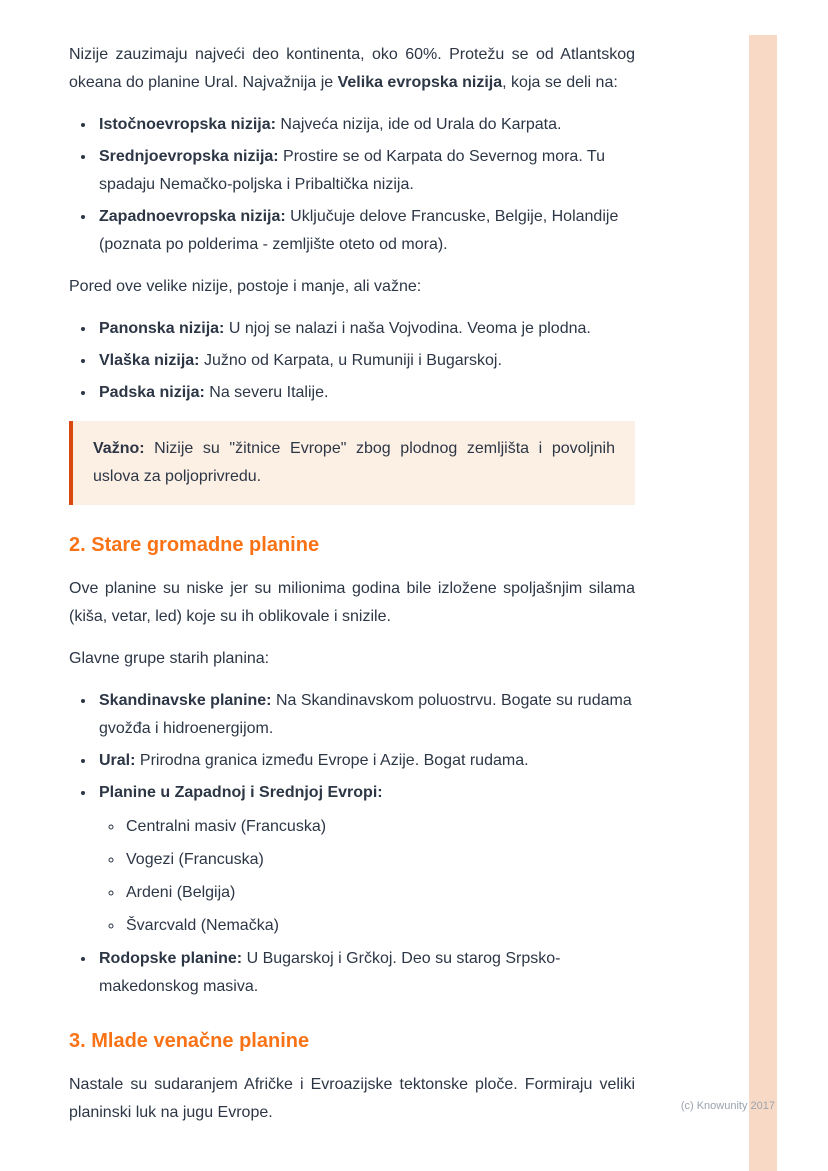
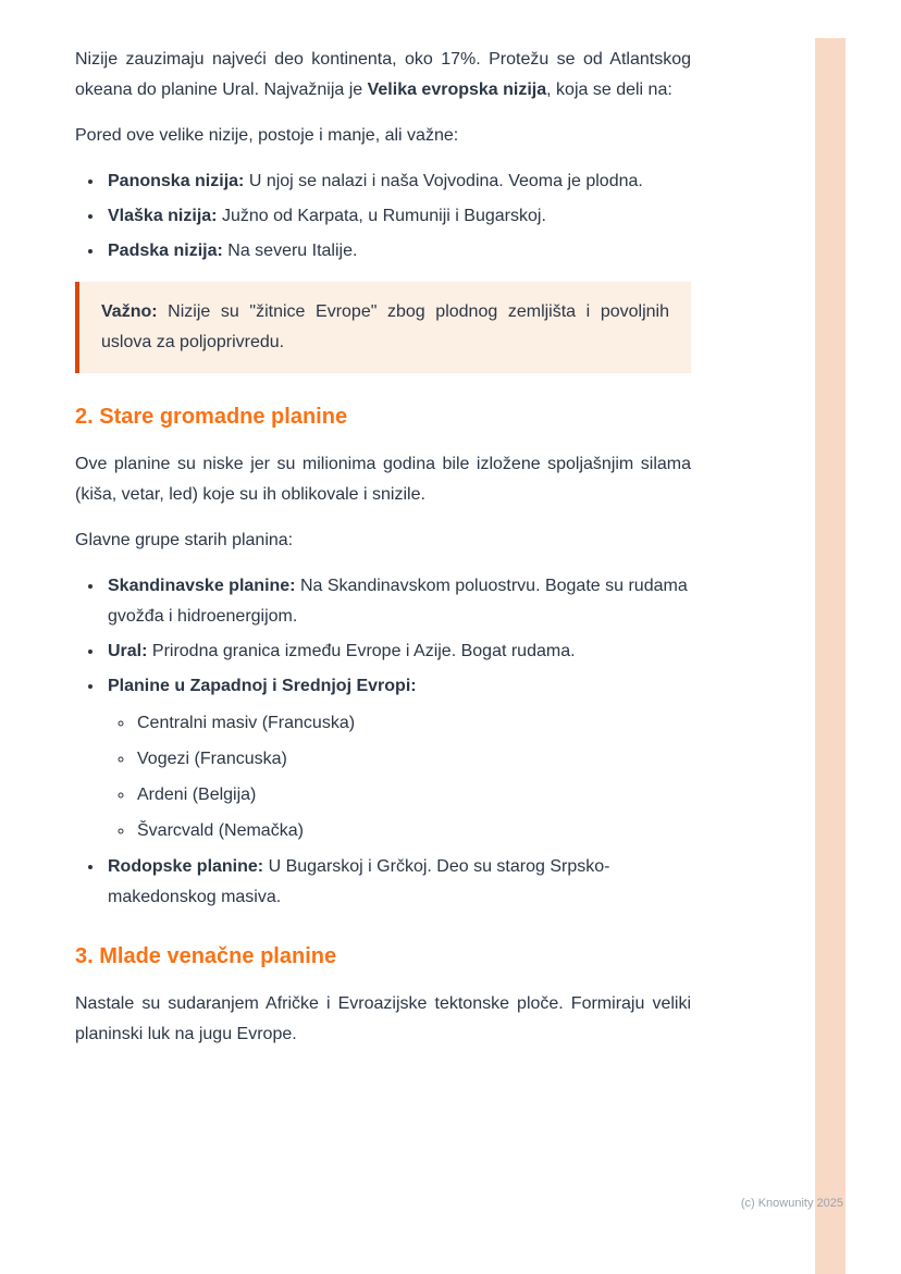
- Nizije zauzimaju najveći deo kontinenta, oko 60%. Protežu se od Atlantskog okeana do planine Ural. Najvažnija je Velika evropska nizija, koja se deli na:
+ Nizije zauzimaju najveći deo kontinenta, oko 17%. Protežu se od Atlantskog okeana do planine Ural. Najvažnija je Velika evropska nizija, koja se deli na:
- Istočnoevropska nizija: Najveća nizija, ide od Urala do Karpata.
- Srednjoevropska nizija: Prostire se od Karpata do Severnog mora. Tu spadaju Nemačko-poljska i Pribaltička nizija.
- Zapadnoevropska nizija: Uključuje delove Francuske, Belgije, Holandije (poznata po polderima - zemljište oteto od mora).
  Pored ove velike nizije, postoje i manje, ali važne:
  Panonska nizija: U njoj se nalazi i naša Vojvodina. Veoma je plodna.
  Vlaška nizija: Južno od Karpata, u Rumuniji i Bugarskoj.
  Padska nizija: Na severu Italije.
  Važno: Nizije su "žitnice Evrope" zbog plodnog zemljišta i povoljnih uslova za poljoprivredu.
  2. Stare gromadne planine
  Ove planine su niske jer su milionima godina bile izložene spoljašnjim silama (kiša, vetar, led) koje su ih oblikovale i snizile.
  Glavne grupe starih planina:
  Skandinavske planine: Na Skandinavskom poluostrvu. Bogate su rudama gvožđa i hidroenergijom.
  Ural: Prirodna granica između Evrope i Azije. Bogat rudama.
  Planine u Zapadnoj i Srednjoj Evropi:
  Centralni masiv (Francuska)
  Vogezi (Francuska)
  Ardeni (Belgija)
  Švarcvald (Nemačka)
  Rodopske planine: U Bugarskoj i Grčkoj. Deo su starog Srpsko-makedonskog masiva.
  3. Mlade venačne planine
  Nastale su sudaranjem Afričke i Evroazijske tektonske ploče. Formiraju veliki planinski luk na jugu Evrope.
- (c) Knowunity 2017
+ (c) Knowunity 2025
